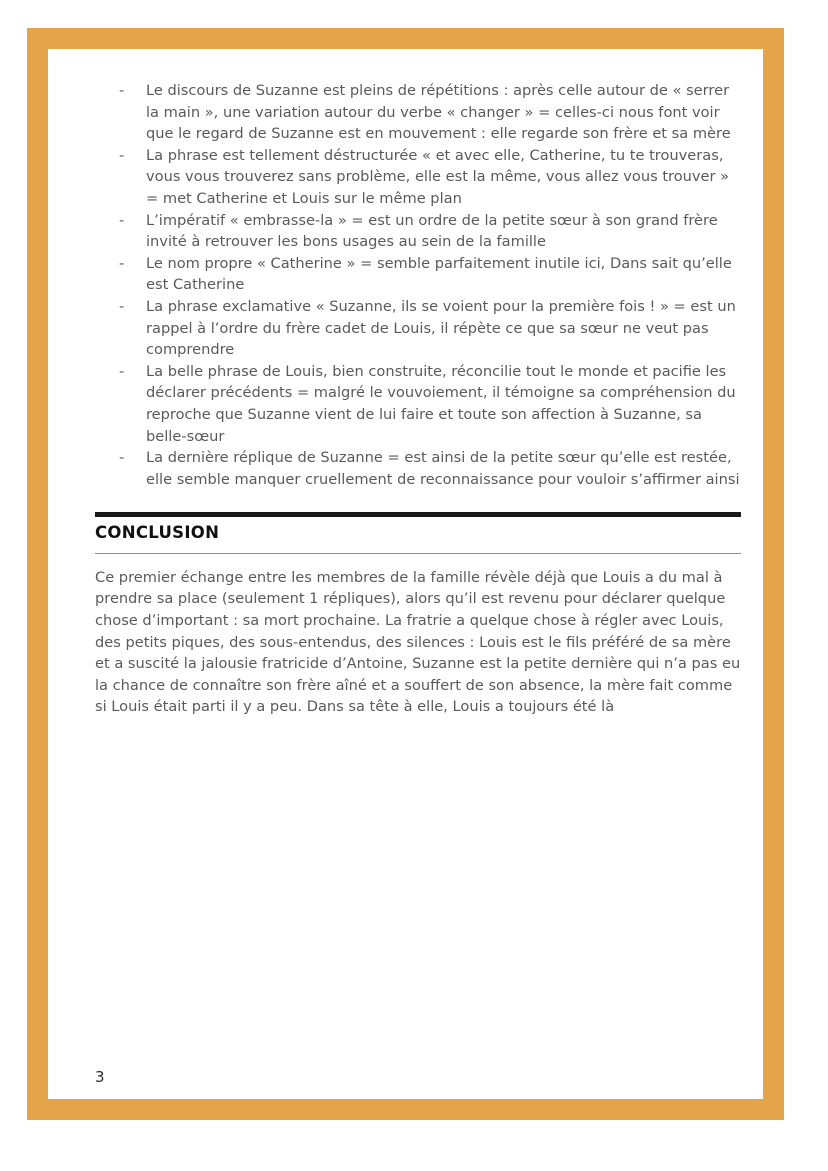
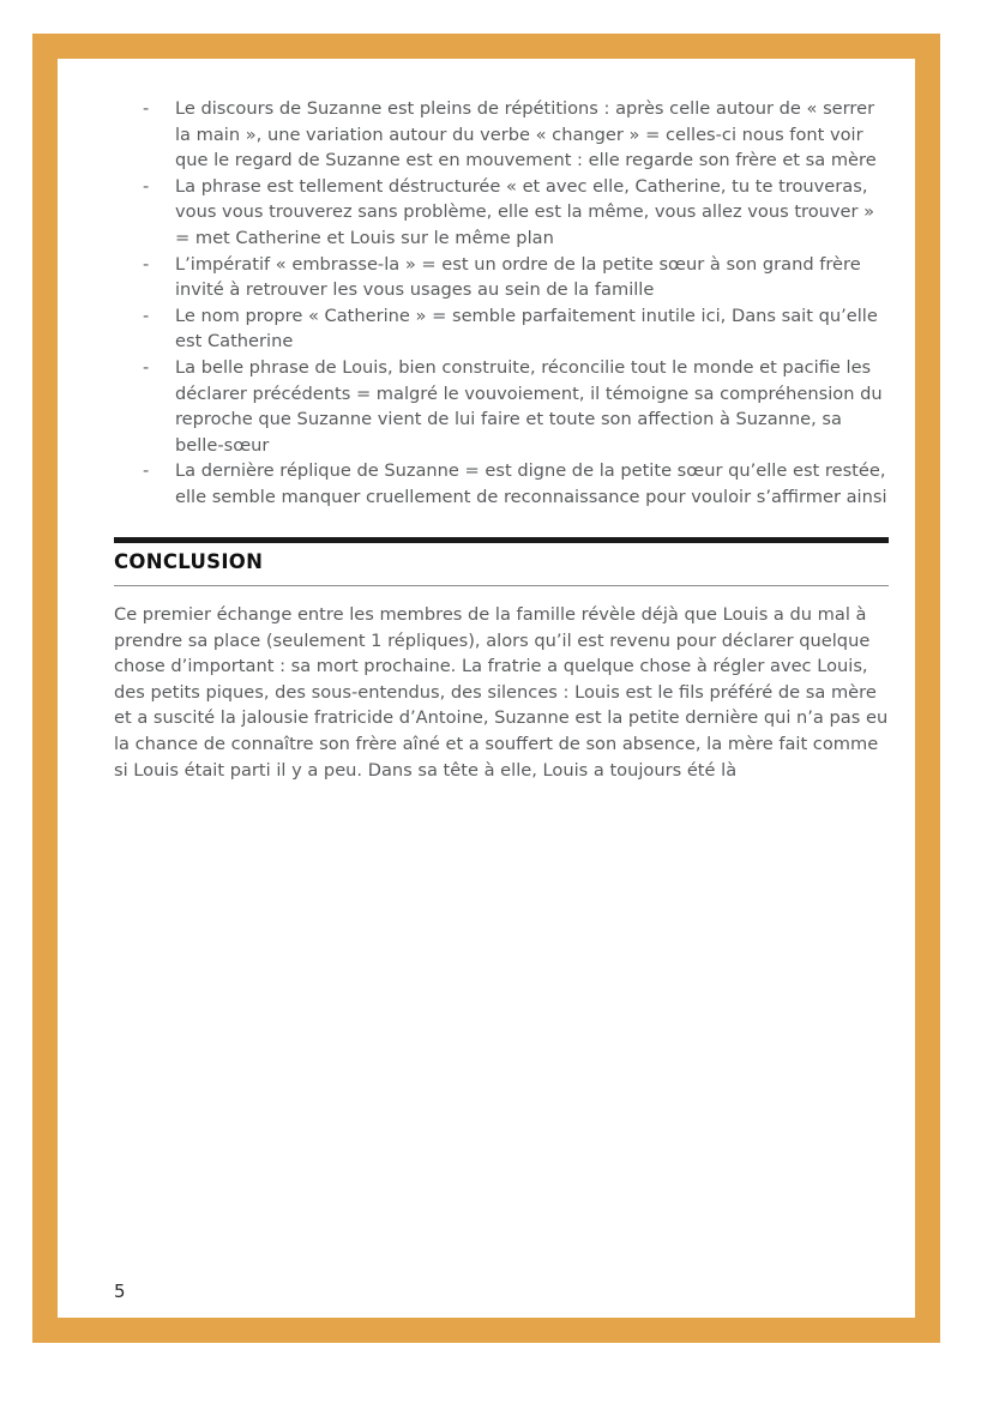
  Le discours de Suzanne est pleins de répétitions : après celle autour de « serrer la main », une variation autour du verbe « changer » = celles-ci nous font voir que le regard de Suzanne est en mouvement : elle regarde son frère et sa mère
  La phrase est tellement déstructurée « et avec elle, Catherine, tu te trouveras, vous vous trouverez sans problème, elle est la même, vous allez vous trouver » = met Catherine et Louis sur le même plan
- L’impératif « embrasse-la » = est un ordre de la petite sœur à son grand frère invité à retrouver les bons usages au sein de la famille
+ L’impératif « embrasse-la » = est un ordre de la petite sœur à son grand frère invité à retrouver les vous usages au sein de la famille
  Le nom propre « Catherine » = semble parfaitement inutile ici, Dans sait qu’elle est Catherine
- La phrase exclamative « Suzanne, ils se voient pour la première fois ! » = est un rappel à l’ordre du frère cadet de Louis, il répète ce que sa sœur ne veut pas comprendre
  La belle phrase de Louis, bien construite, réconcilie tout le monde et pacifie les déclarer précédents = malgré le vouvoiement, il témoigne sa compréhension du reproche que Suzanne vient de lui faire et toute son affection à Suzanne, sa belle-sœur
- La dernière réplique de Suzanne = est ainsi de la petite sœur qu’elle est restée, elle semble manquer cruellement de reconnaissance pour vouloir s’affirmer ainsi
+ La dernière réplique de Suzanne = est digne de la petite sœur qu’elle est restée, elle semble manquer cruellement de reconnaissance pour vouloir s’affirmer ainsi
  CONCLUSION
  Ce premier échange entre les membres de la famille révèle déjà que Louis a du mal à prendre sa place (seulement 1 répliques), alors qu’il est revenu pour déclarer quelque chose d’important : sa mort prochaine. La fratrie a quelque chose à régler avec Louis, des petits piques, des sous-entendus, des silences : Louis est le fils préféré de sa mère et a suscité la jalousie fratricide d’Antoine, Suzanne est la petite dernière qui n’a pas eu la chance de connaître son frère aîné et a souffert de son absence, la mère fait comme si Louis était parti il y a peu. Dans sa tête à elle, Louis a toujours été là
- 3
+ 5
